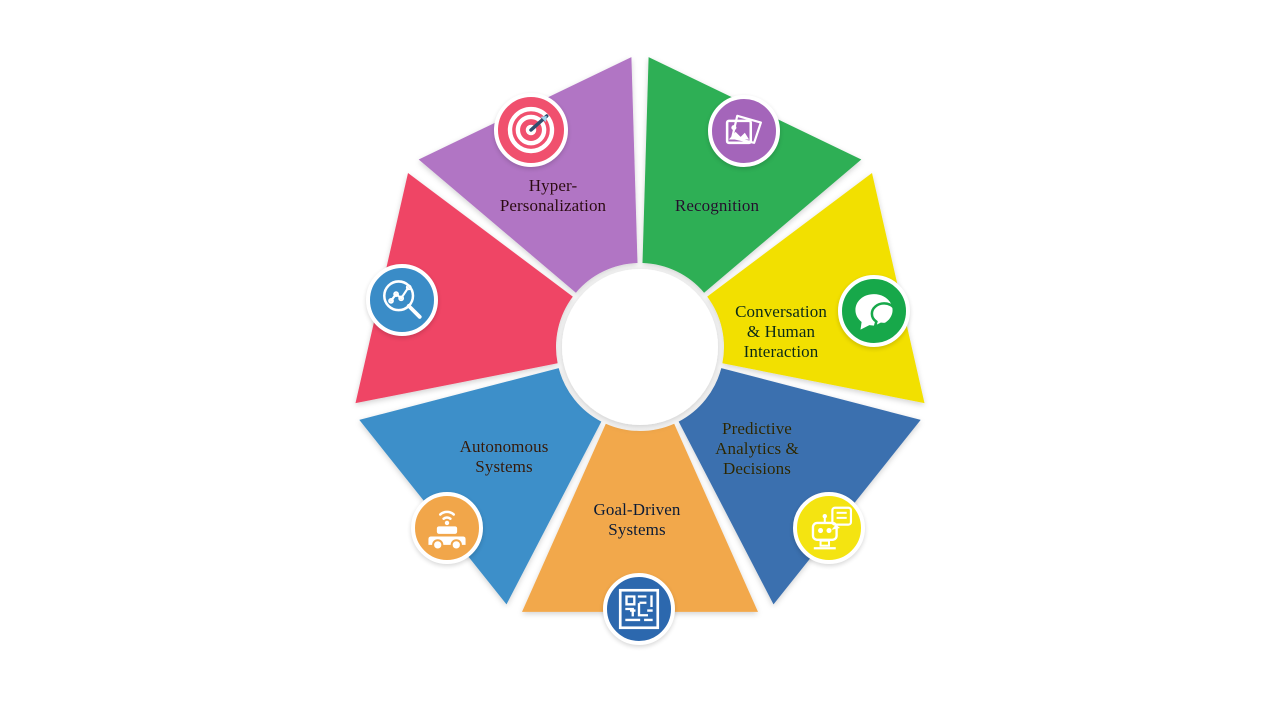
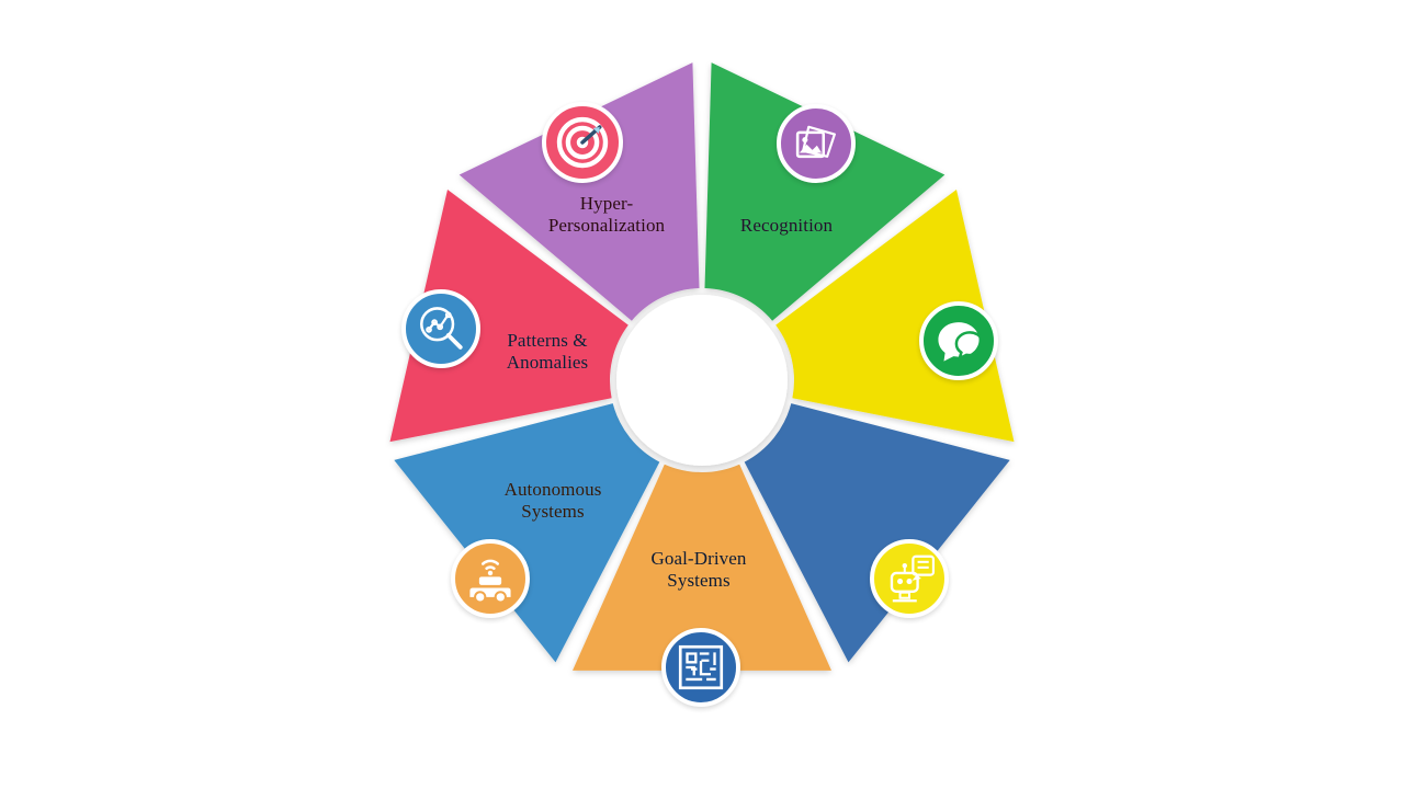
  Hyper-
  Personalization
  Recognition
- Conversation
- & Human
- Interaction
- Predictive
- Analytics &
- Decisions
  Goal-Driven
  Systems
  Autonomous
  Systems
+ Patterns &
+ Anomalies
